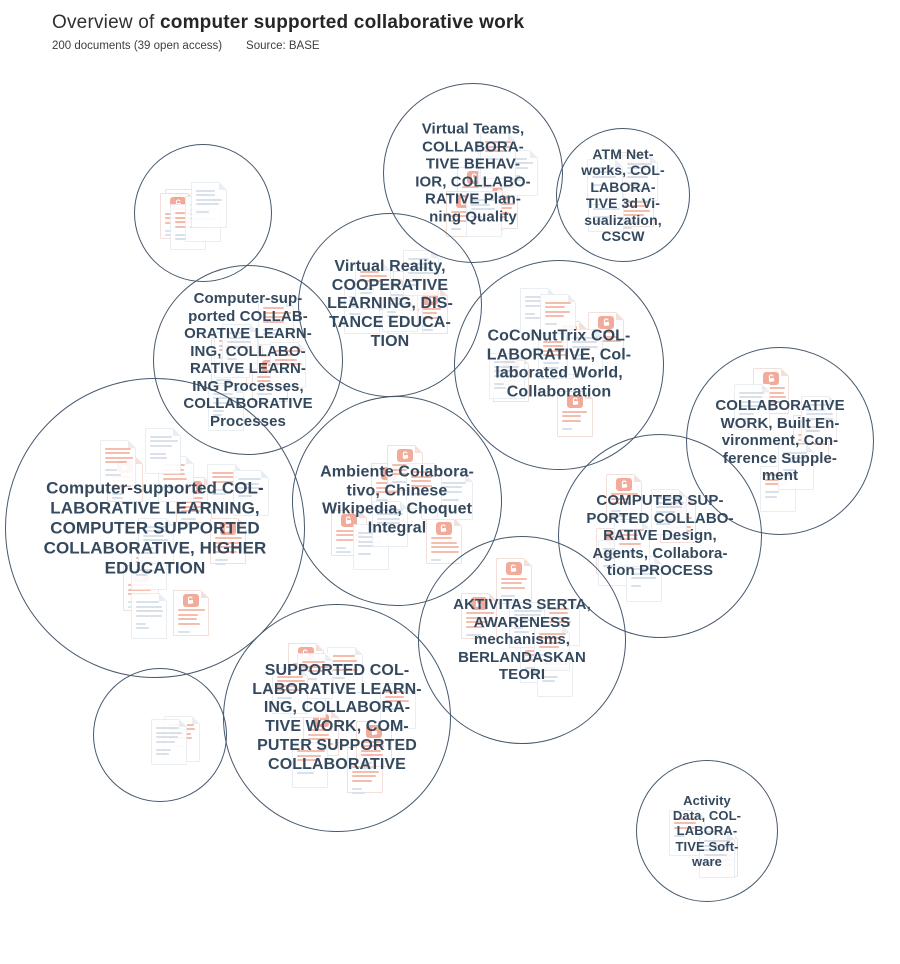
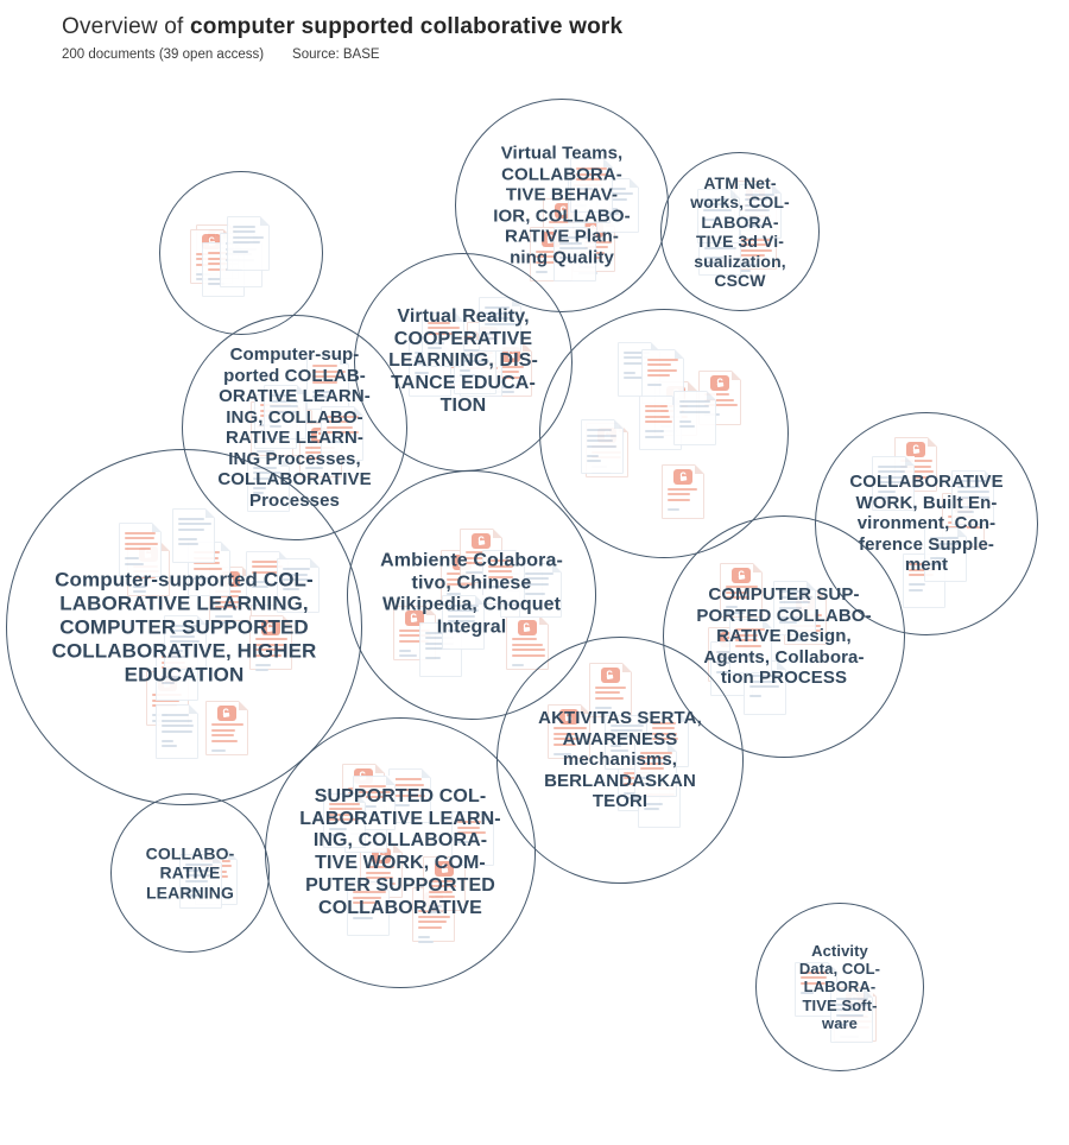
  Overview of computer supported collaborative work
  200 documents (39 open access) Source: BASE
  Virtual Teams,
  COLLABORA-
  TIVE BEHAV-
  IOR, COLLABO-
  RATIVE Plan-
  ning Quality
  ATM Net-
  works, COL-
  LABORA-
  TIVE 3d Vi-
  sualization,
  CSCW
  Virtual Reality,
  COOPERATIVE
  LEARNING, DIS-
  TANCE EDUCA-
  TION
  Computer-sup-
  ported COLLAB-
  ORATIVE LEARN-
  ING, COLLABO-
  RATIVE LEARN-
  ING Processes,
  COLLABORATIVE
  Processes
- CoCoNutTrix COL-
- LABORATIVE, Col-
- laborated World,
- Collaboration
  COLLABORATIVE
  WORK, Built En-
  vironment, Con-
  ference Supple-
  ment
  Computer-supported COL-
  LABORATIVE LEARNING,
  COMPUTER SUPPORTED
  COLLABORATIVE, HIGHER
  EDUCATION
  Ambiente Colabora-
  tivo, Chinese
  Wikipedia, Choquet
  Integral
  COMPUTER SUP-
  PORTED COLLABO-
  RATIVE Design,
  Agents, Collabora-
  tion PROCESS
  AKTIVITAS SERTA,
  AWARENESS
  mechanisms,
  BERLANDASKAN
  TEORI
  SUPPORTED COL-
  LABORATIVE LEARN-
  ING, COLLABORA-
  TIVE WORK, COM-
  PUTER SUPPORTED
  COLLABORATIVE
+ COLLABO-
+ RATIVE
+ LEARNING
  Activity
  Data, COL-
  LABORA-
  TIVE Soft-
  ware
